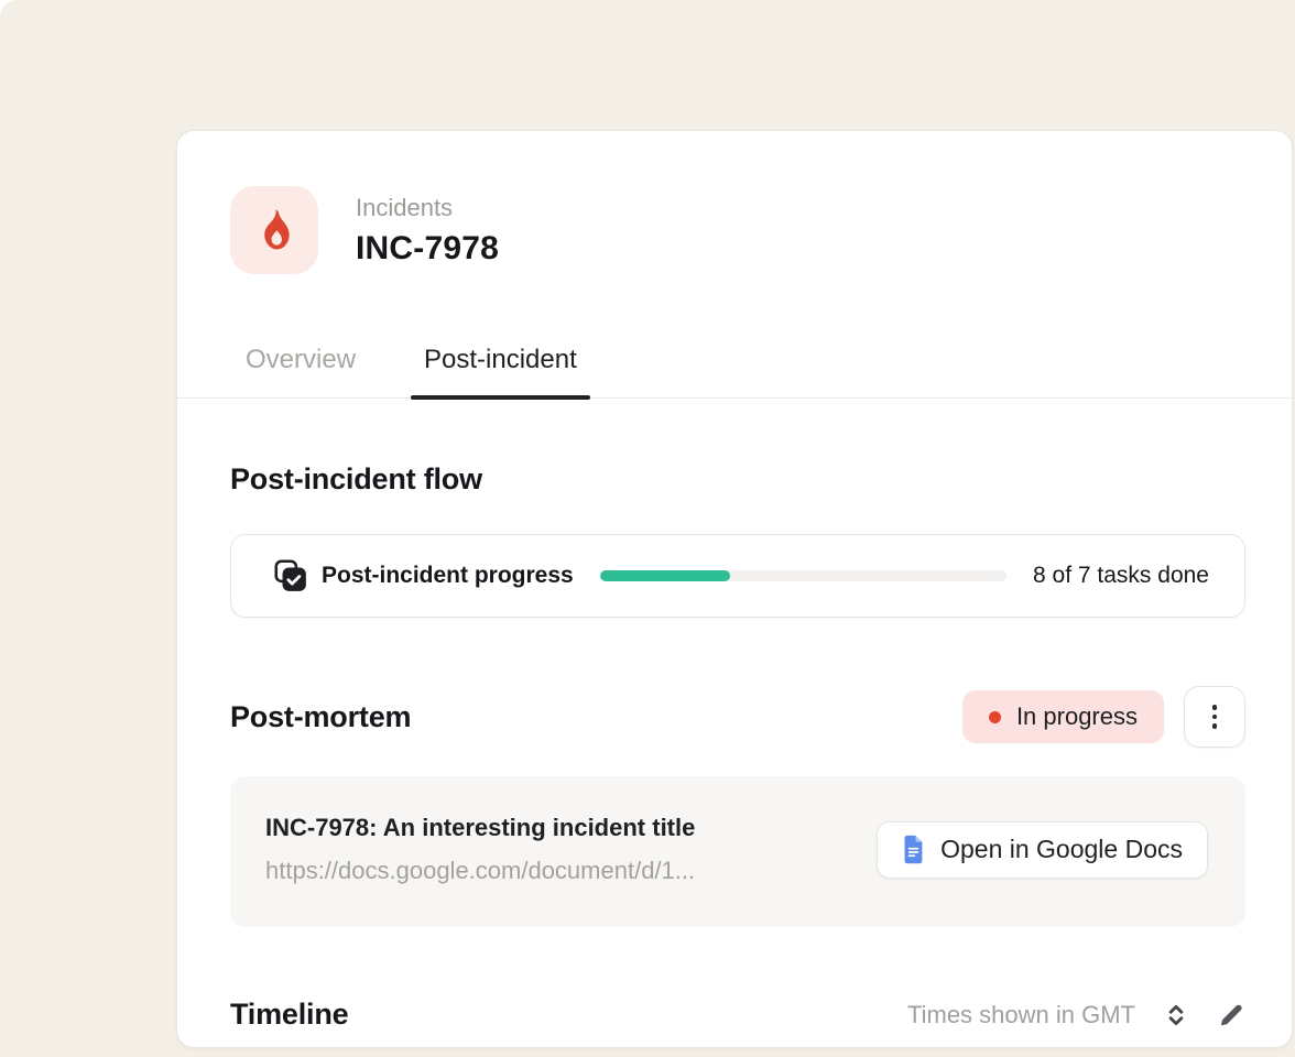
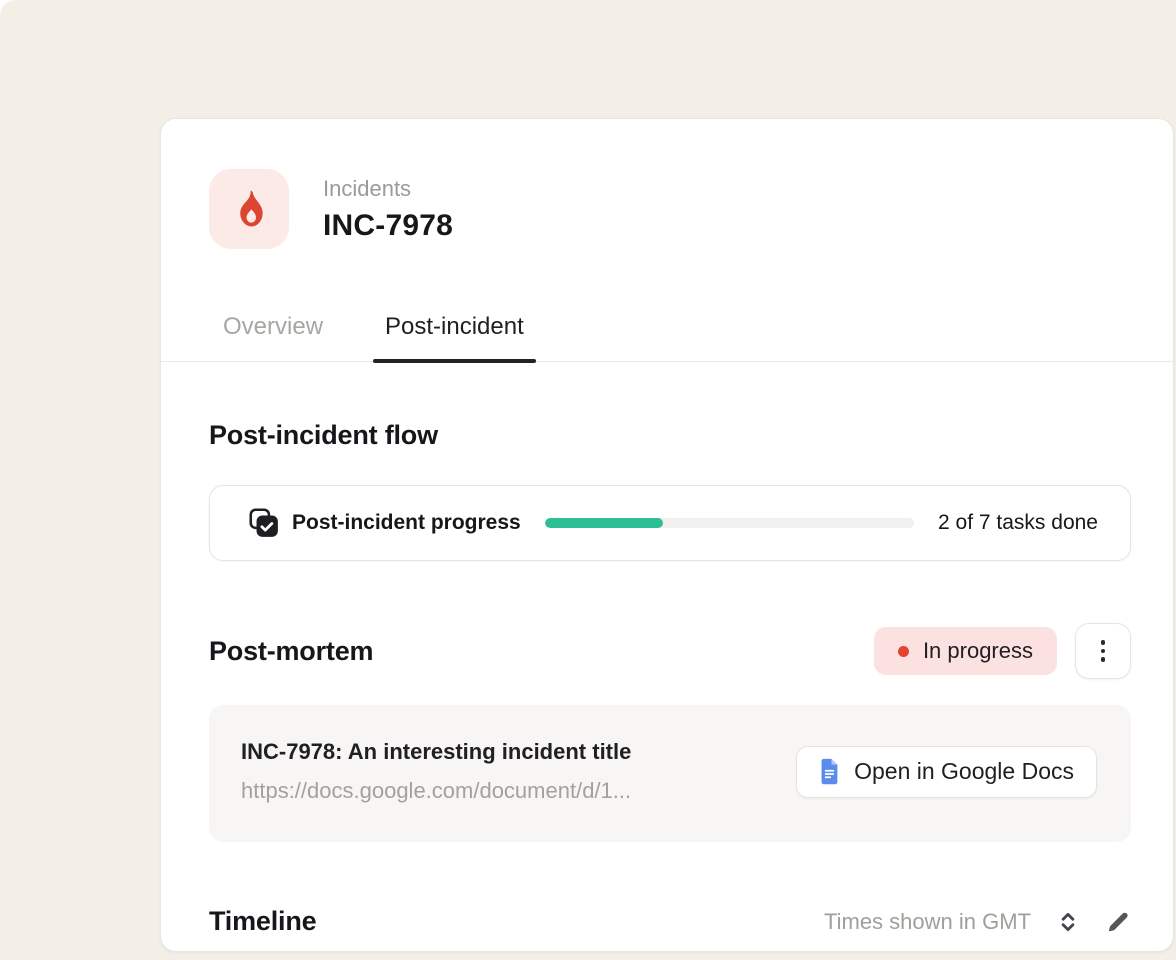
  Incidents
  INC-7978
  Overview
  Post-incident
  Post-incident flow
  Post-incident progress
- 8 of 7 tasks done
+ 2 of 7 tasks done
  Post-mortem
  In progress
  INC-7978: An interesting incident title
  https://docs.google.com/document/d/1...
  Open in Google Docs
  Timeline
  Times shown in GMT
